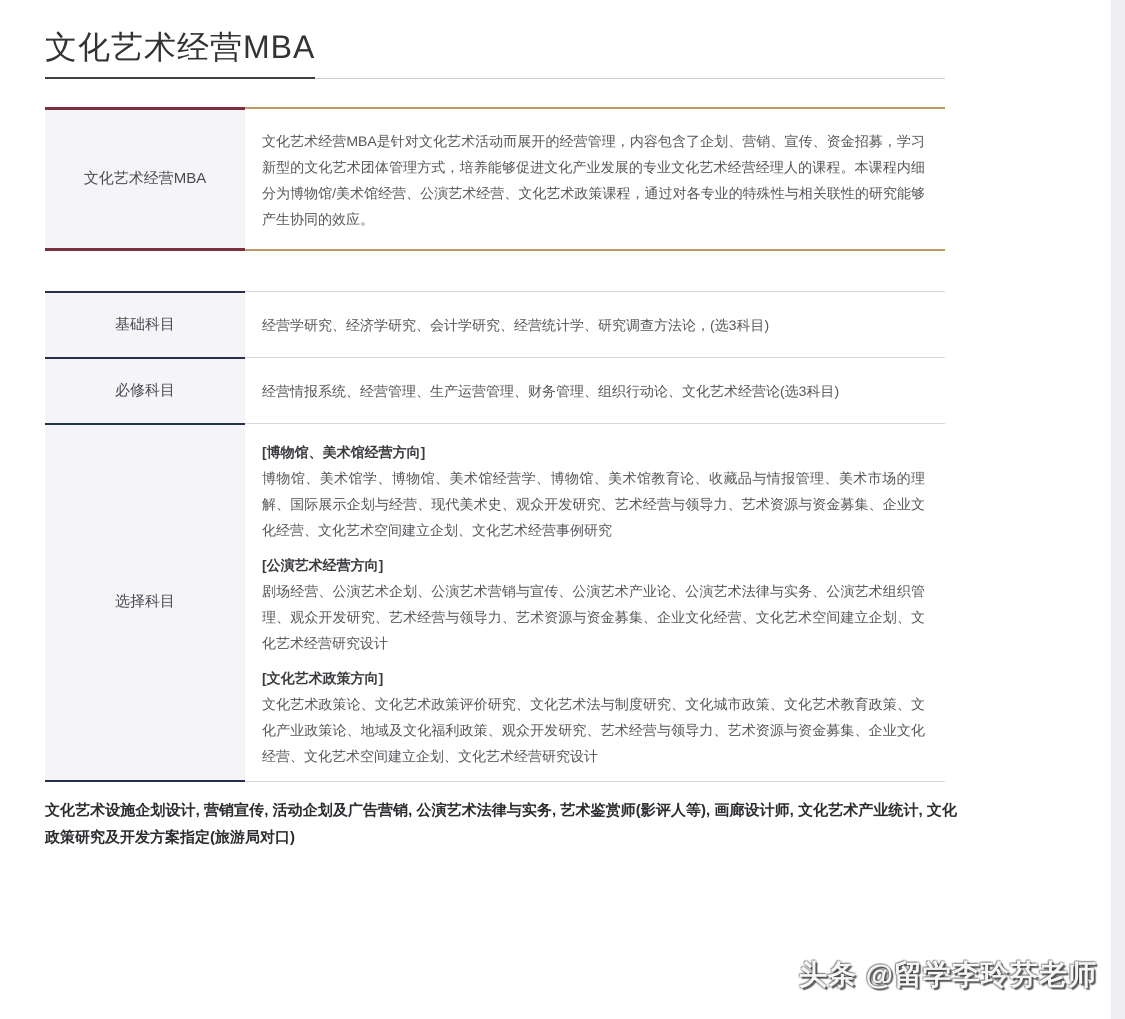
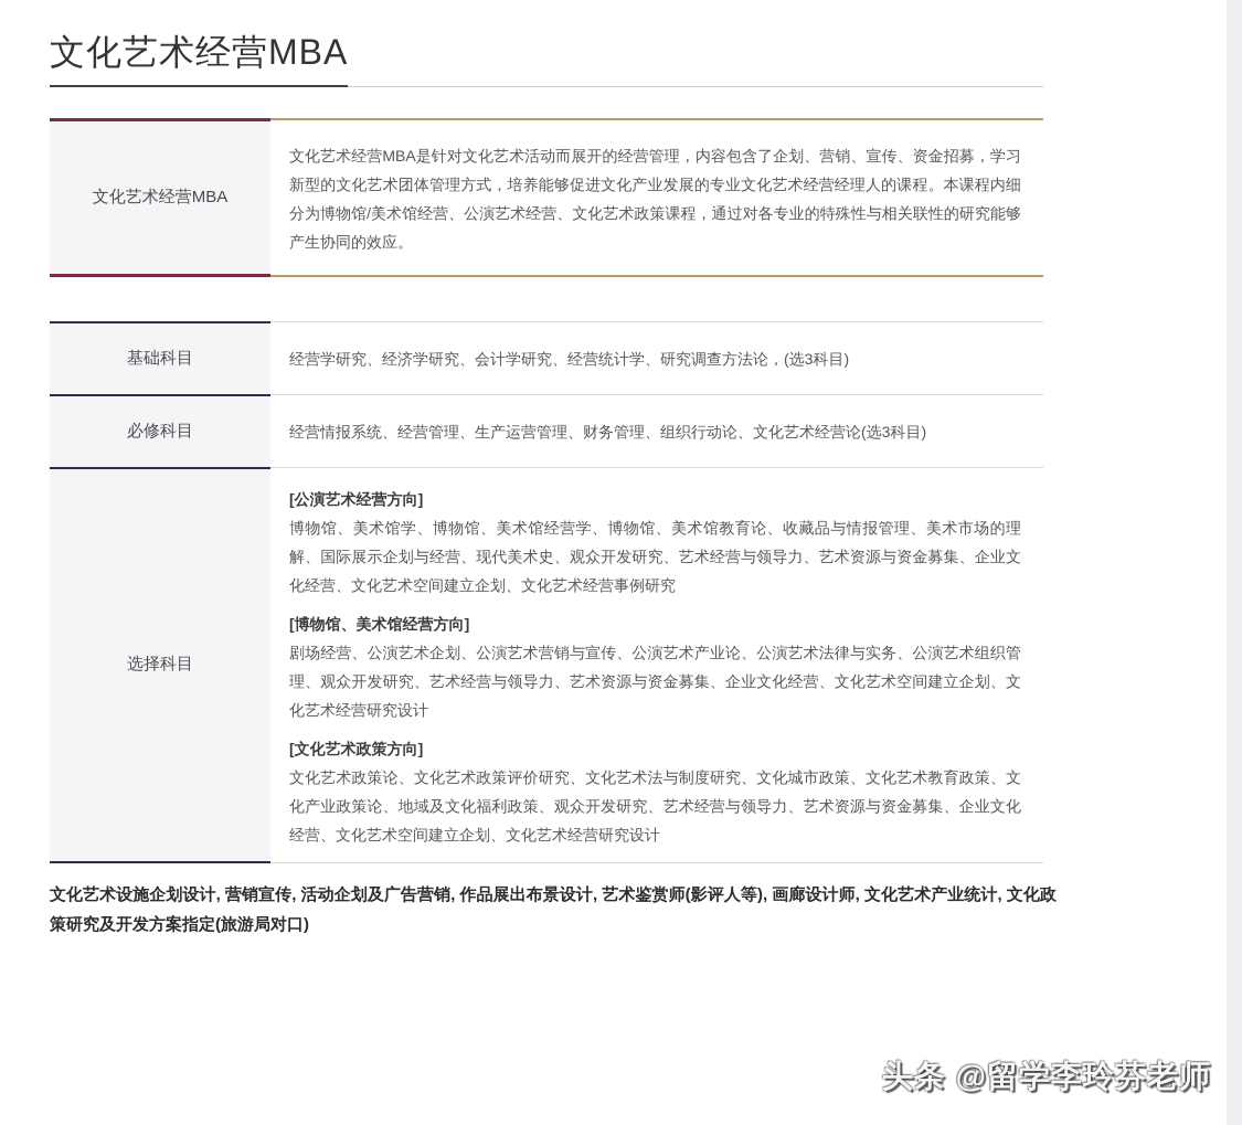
  文化艺术经营MBA
  文化艺术经营MBA
  文化艺术经营MBA是针对文化艺术活动而展开的经营管理，内容包含了企划、营销、宣传、资金招募，学习新型的文化艺术团体管理方式，培养能够促进文化产业发展的专业文化艺术经营经理人的课程。本课程内细分为博物馆/美术馆经营、公演艺术经营、文化艺术政策课程，通过对各专业的特殊性与相关联性的研究能够产生协同的效应。
  基础科目
  经营学研究、经济学研究、会计学研究、经营统计学、研究调查方法论，(选3科目)
  必修科目
  经营情报系统、经营管理、生产运营管理、财务管理、组织行动论、文化艺术经营论(选3科目)
  选择科目
- [博物馆、美术馆经营方向]
+ [公演艺术经营方向]
  博物馆、美术馆学、博物馆、美术馆经营学、博物馆、美术馆教育论、收藏品与情报管理、美术市场的理解、国际展示企划与经营、现代美术史、观众开发研究、艺术经营与领导力、艺术资源与资金募集、企业文化经营、文化艺术空间建立企划、文化艺术经营事例研究
- [公演艺术经营方向]
+ [博物馆、美术馆经营方向]
  剧场经营、公演艺术企划、公演艺术营销与宣传、公演艺术产业论、公演艺术法律与实务、公演艺术组织管理、观众开发研究、艺术经营与领导力、艺术资源与资金募集、企业文化经营、文化艺术空间建立企划、文化艺术经营研究设计
  [文化艺术政策方向]
  文化艺术政策论、文化艺术政策评价研究、文化艺术法与制度研究、文化城市政策、文化艺术教育政策、文化产业政策论、地域及文化福利政策、观众开发研究、艺术经营与领导力、艺术资源与资金募集、企业文化经营、文化艺术空间建立企划、文化艺术经营研究设计
- 文化艺术设施企划设计, 营销宣传, 活动企划及广告营销, 公演艺术法律与实务, 艺术鉴赏师(影评人等), 画廊设计师, 文化艺术产业统计, 文化政策研究及开发方案指定(旅游局对口)
+ 文化艺术设施企划设计, 营销宣传, 活动企划及广告营销, 作品展出布景设计, 艺术鉴赏师(影评人等), 画廊设计师, 文化艺术产业统计, 文化政策研究及开发方案指定(旅游局对口)
  头条 @留学李玲芬老师
